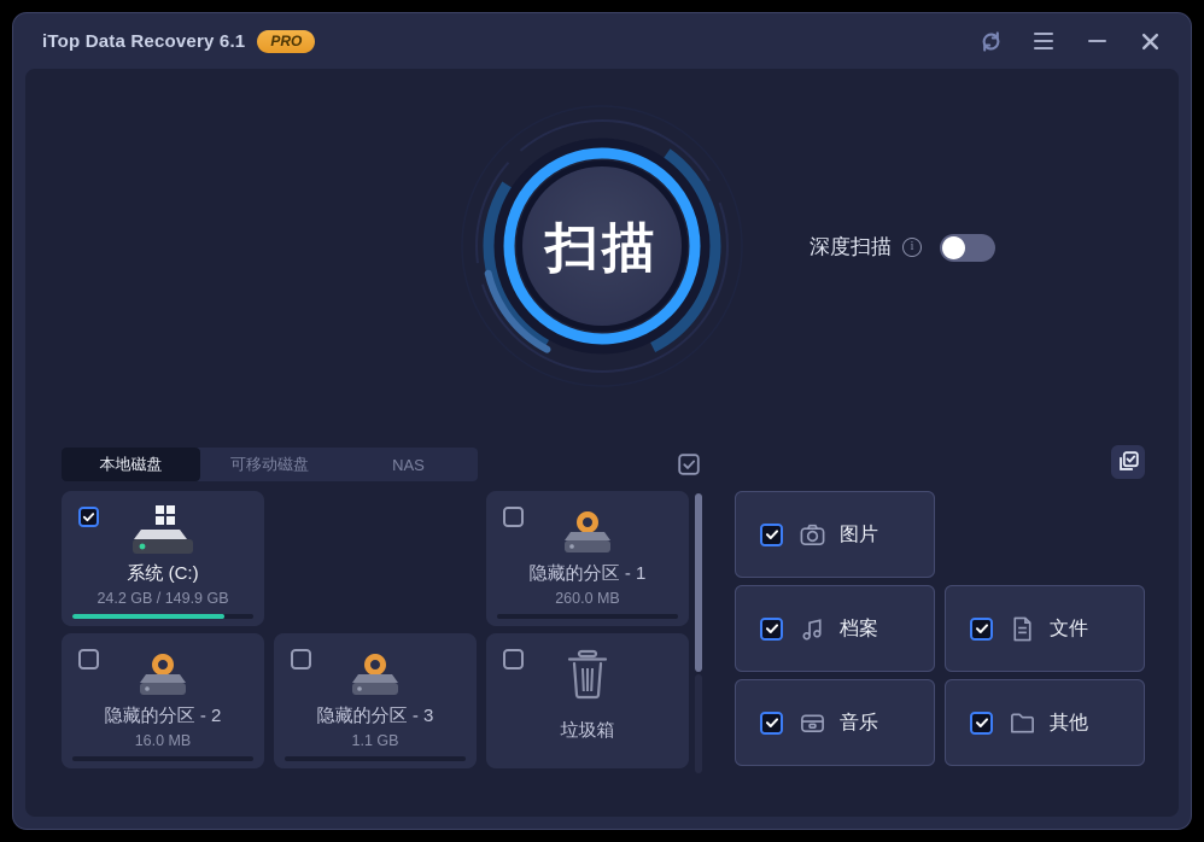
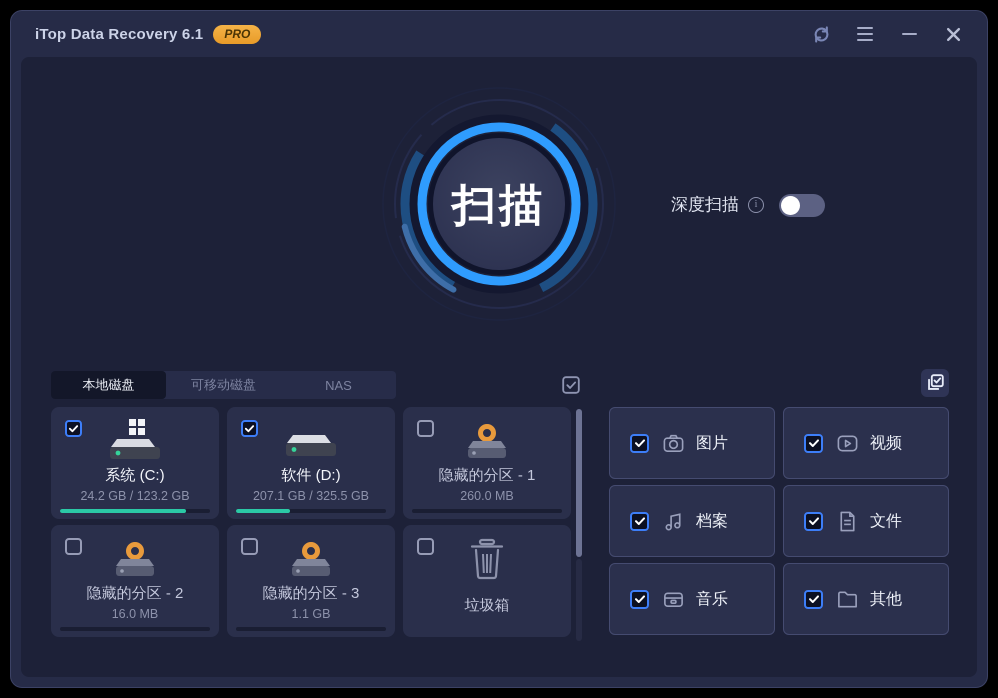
  iTop Data Recovery 6.1
  PRO
  扫描
  深度扫描
  i
  本地磁盘
  可移动磁盘
  NAS
  系统 (C:)
- 24.2 GB / 149.9 GB
+ 24.2 GB / 123.2 GB
+ 软件 (D:)
+ 207.1 GB / 325.5 GB
  隐藏的分区 - 1
  260.0 MB
  隐藏的分区 - 2
  16.0 MB
  隐藏的分区 - 3
  1.1 GB
  垃圾箱
  图片
+ 视频
  档案
  文件
  音乐
  其他
